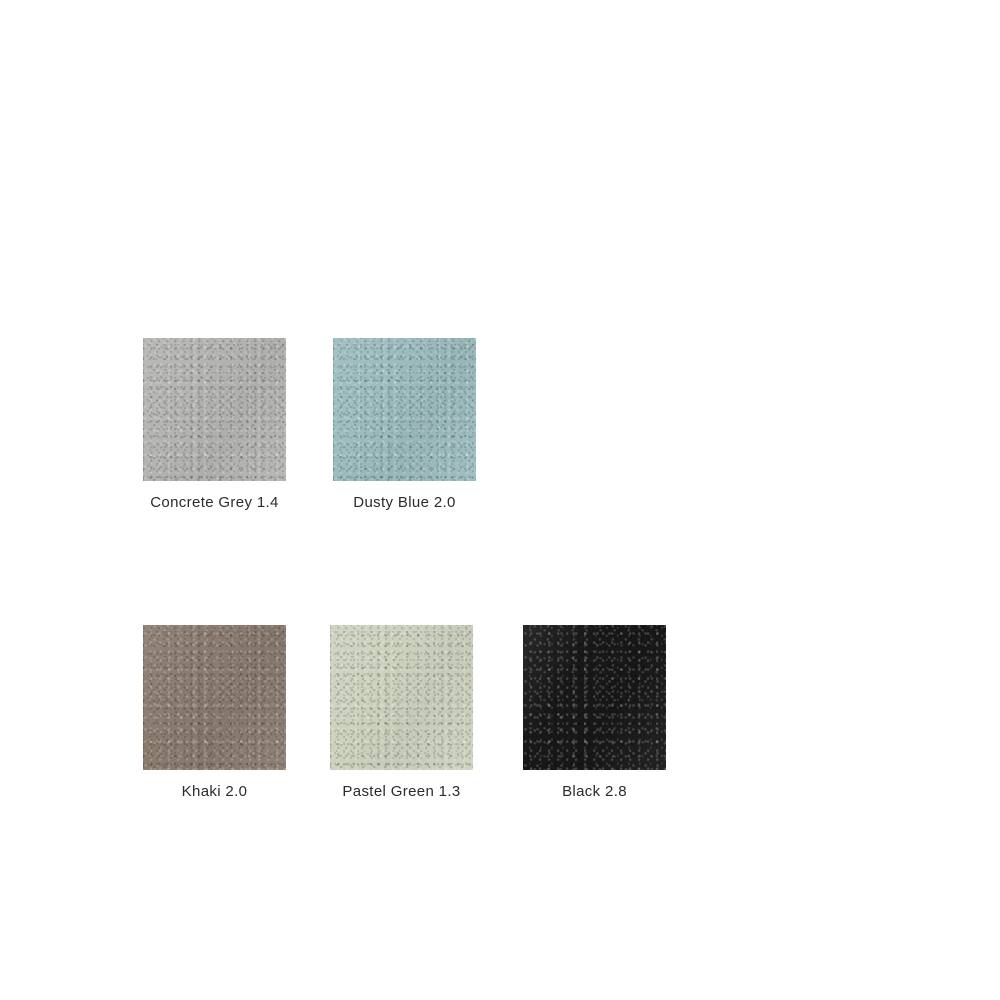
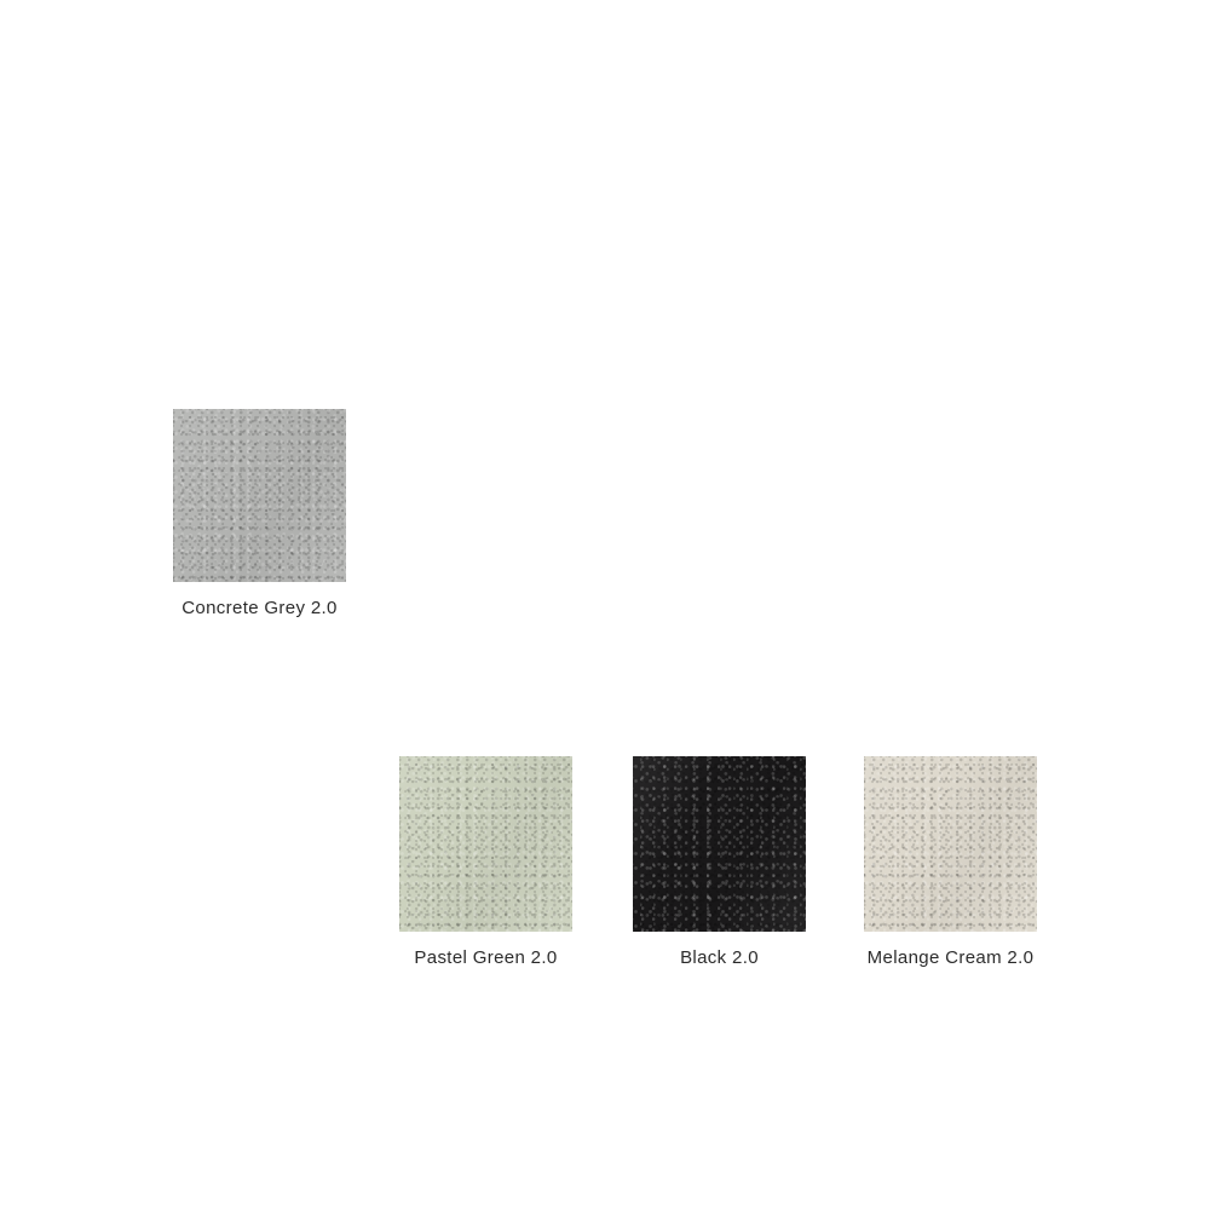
- Concrete Grey 1.4
+ Concrete Grey 2.0
- Dusty Blue 2.0
- Khaki 2.0
- Pastel Green 1.3
+ Pastel Green 2.0
- Black 2.8
+ Black 2.0
+ Melange Cream 2.0
